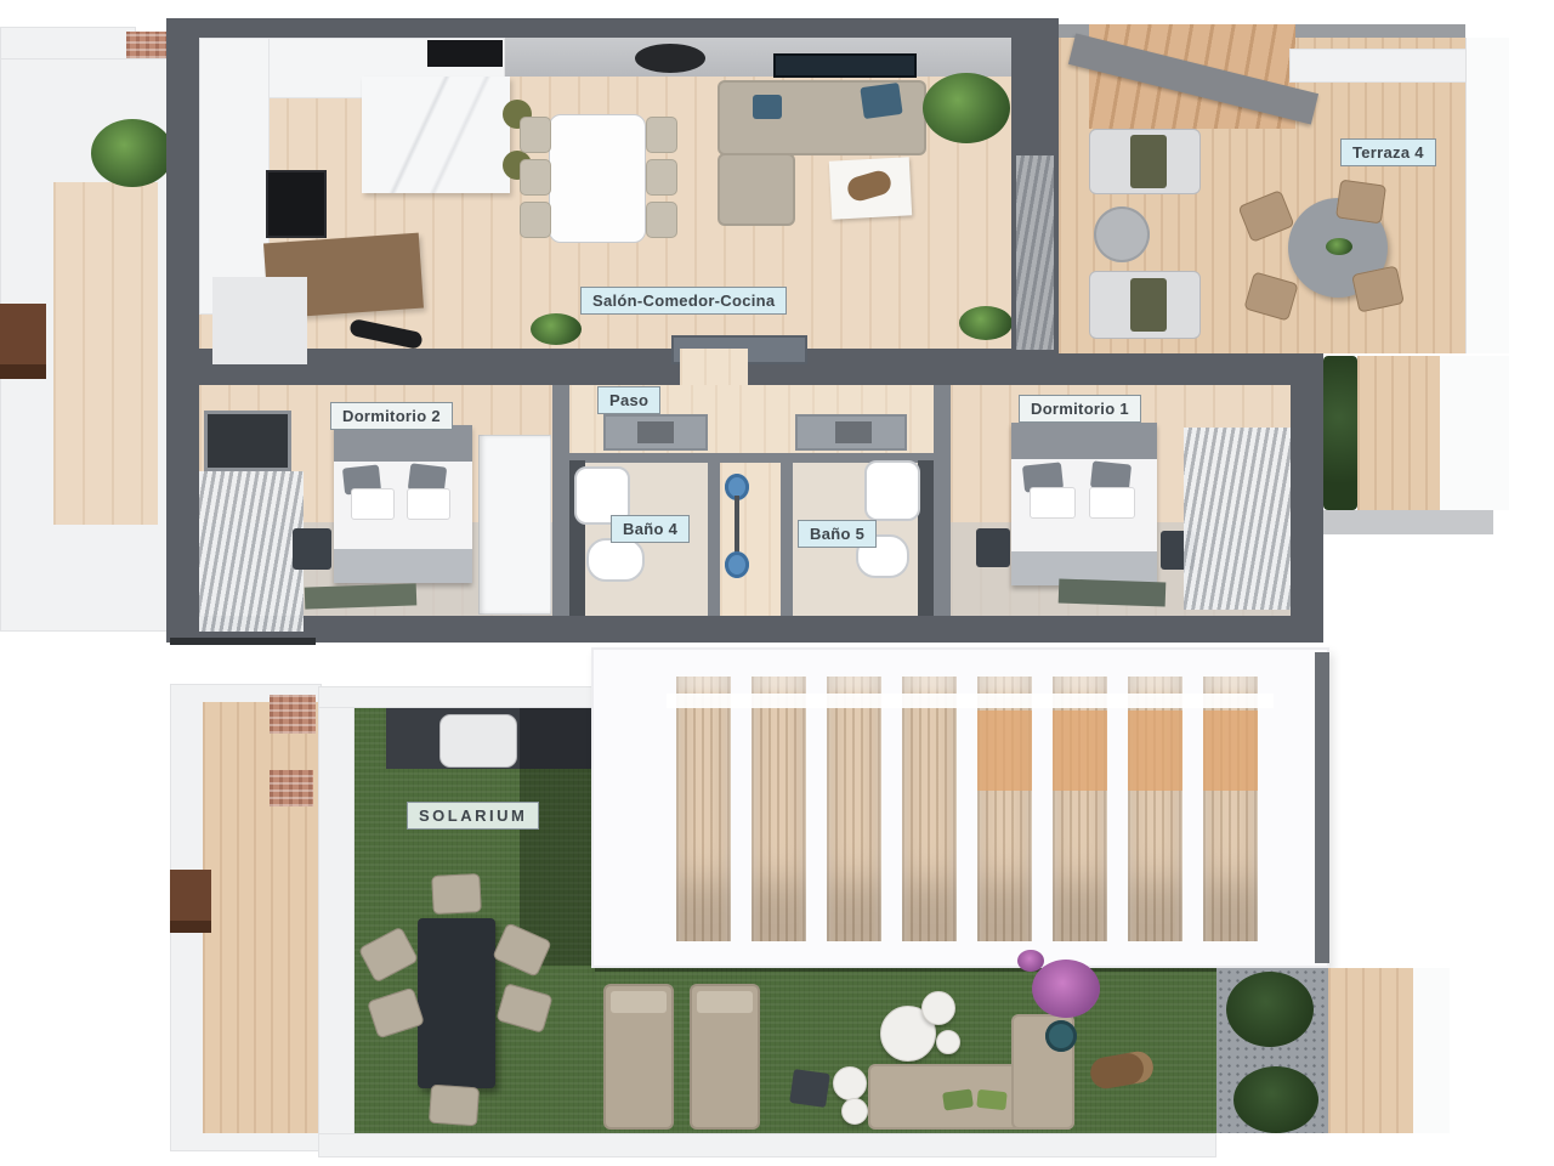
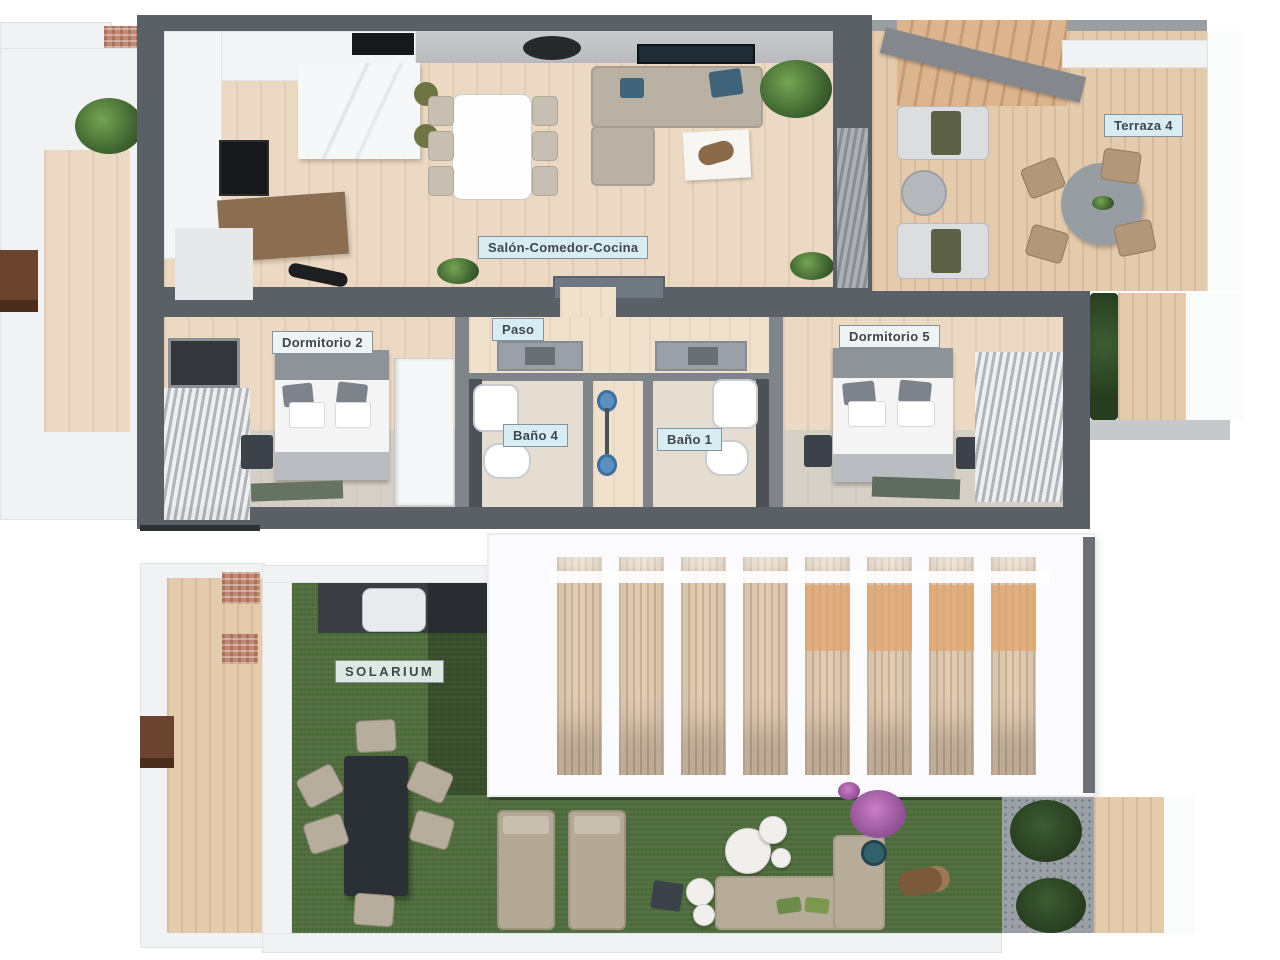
  Salón-Comedor-Cocina
  Terraza 4
  Dormitorio 2
  Paso
  Baño 4
- Baño 5
+ Baño 1
- Dormitorio 1
+ Dormitorio 5
  SOLARIUM
